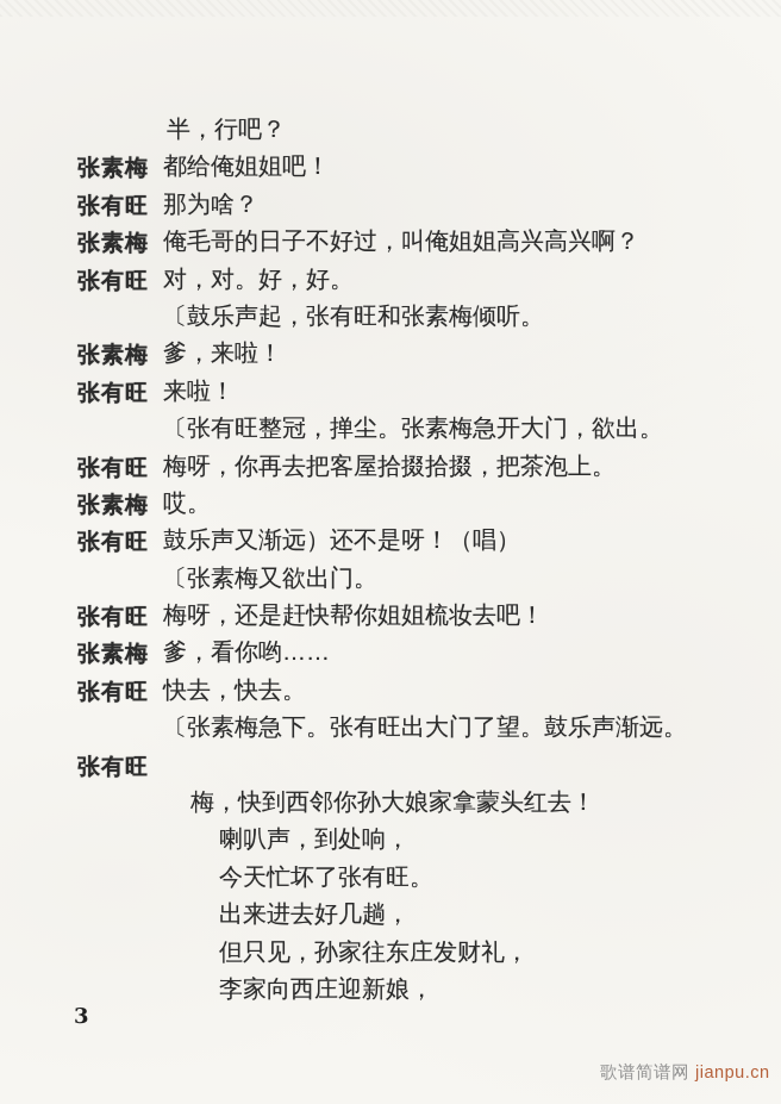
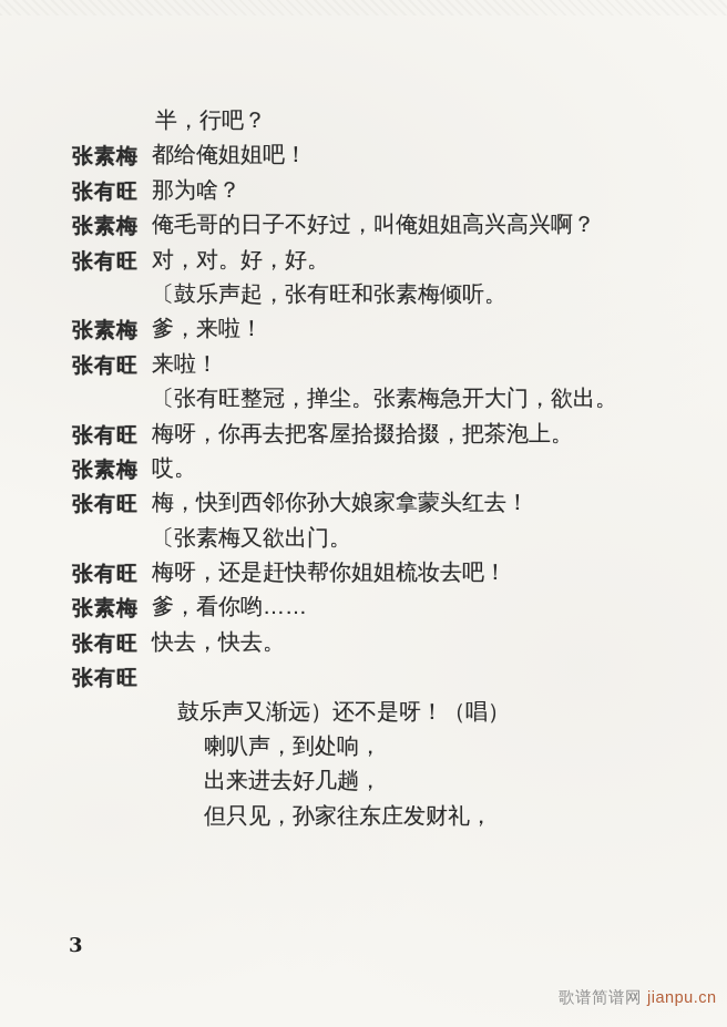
  半，行吧？
  张素梅
  都给俺姐姐吧！
  张有旺
  那为啥？
  张素梅
  俺毛哥的日子不好过，叫俺姐姐高兴高兴啊？
  张有旺
  对，对。好，好。
  〔鼓乐声起，张有旺和张素梅倾听。
  张素梅
  爹，来啦！
  张有旺
  来啦！
  〔张有旺整冠，掸尘。张素梅急开大门，欲出。
  张有旺
  梅呀，你再去把客屋拾掇拾掇，把茶泡上。
  张素梅
  哎。
  张有旺
- 鼓乐声又渐远）还不是呀！（唱）
+ 梅，快到西邻你孙大娘家拿蒙头红去！
  〔张素梅又欲出门。
  张有旺
  梅呀，还是赶快帮你姐姐梳妆去吧！
  张素梅
  爹，看你哟……
  张有旺
  快去，快去。
- 〔张素梅急下。张有旺出大门了望。鼓乐声渐远。
  张有旺
- 梅，快到西邻你孙大娘家拿蒙头红去！
+ 鼓乐声又渐远）还不是呀！（唱）
  喇叭声，到处响，
- 今天忙坏了张有旺。
  出来进去好几趟，
  但只见，孙家往东庄发财礼，
- 李家向西庄迎新娘，
  3
  歌谱简谱网 jianpu.cn
